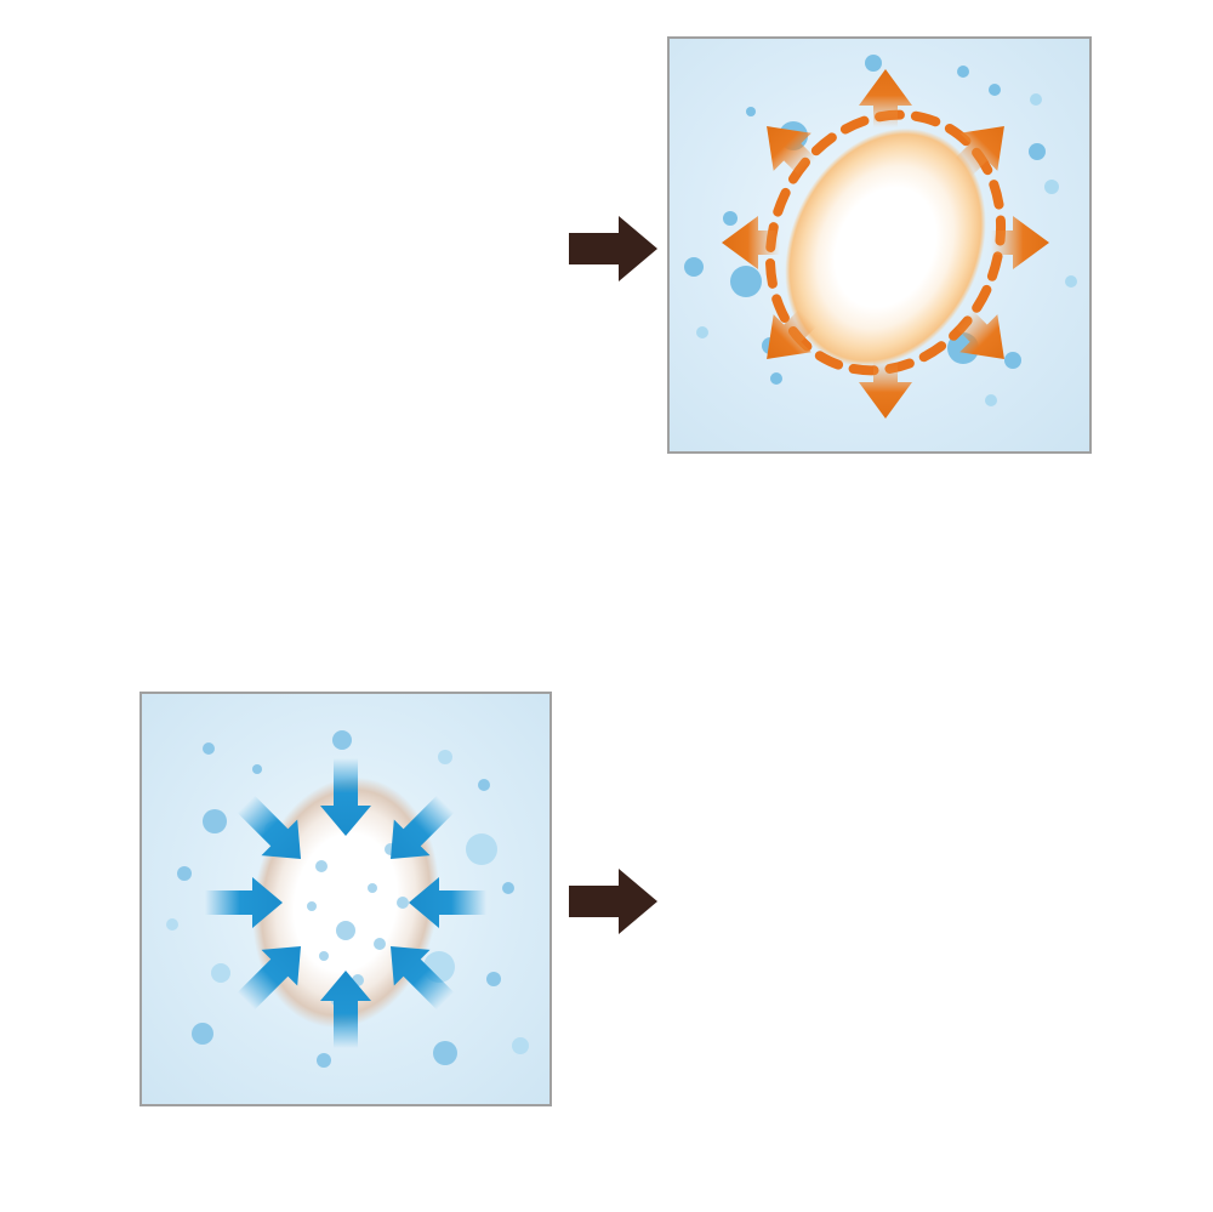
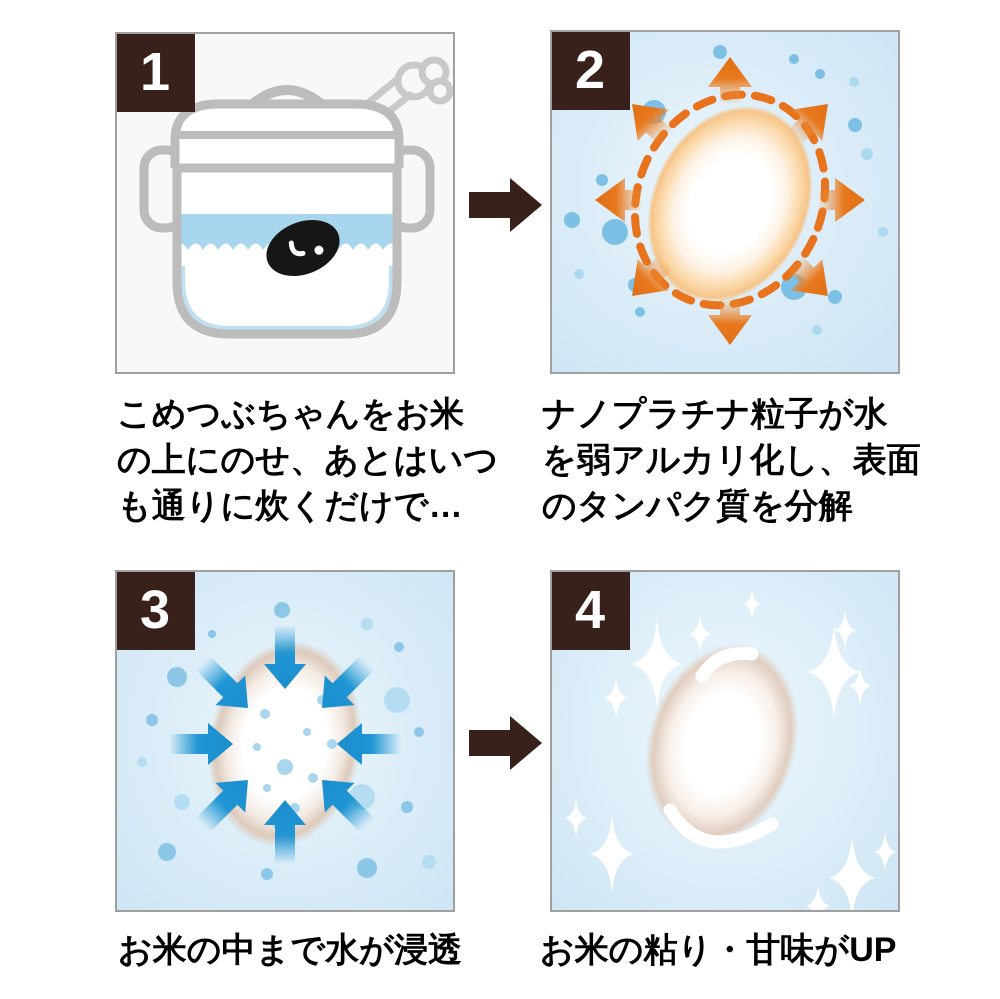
+ 1
+ 2
+ こめつぶちゃんをお米
+ の上にのせ、あとはいつ
+ も通りに炊くだけで…
+ ナノプラチナ粒子が水
+ を弱アルカリ化し、表面
+ のタンパク質を分解
+ 3
+ 4
+ お米の中まで水が浸透
+ お米の粘り・甘味がUP
